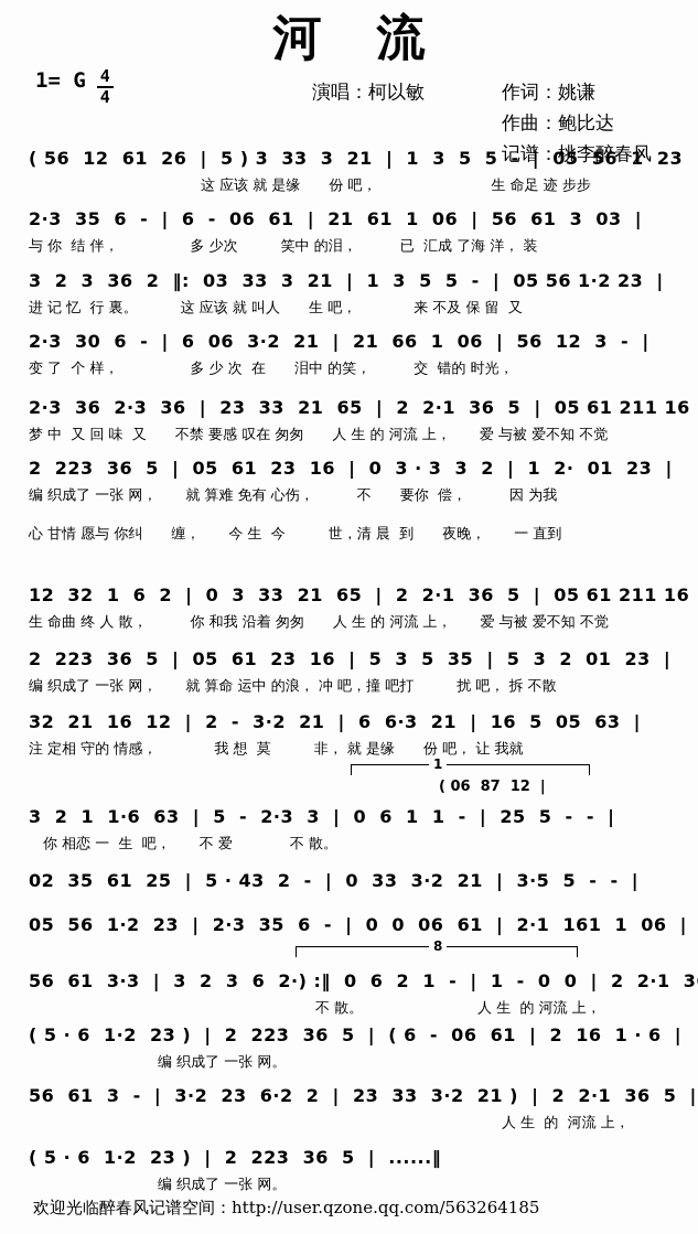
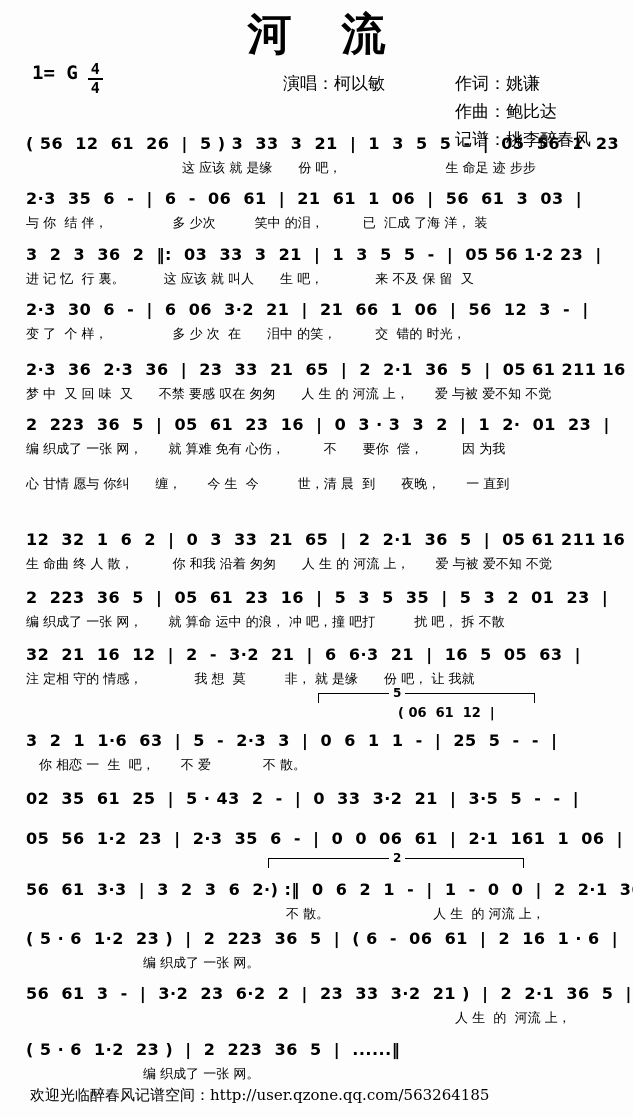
  河流
  1= G
  4
  4
  演唱：柯以敏
  作词：姚谦
  作曲：鲍比达
  记谱：桃李醉春风
  ( 56 12 61 26 | 5 ) 3 33 3 21 | 1 3 5 5 - | 05 56 1 23
  这 应该 就 是缘 份 吧， 生 命足 迹 步步
  2·3 35 6 - | 6 - 06 61 | 21 61 1 06 | 56 61 3 03 |
  与 你 结 伴， 多 少次 笑中 的泪， 已 汇成 了海 洋， 装
  3 2 3 36 2 ‖: 03 33 3 21 | 1 3 5 5 - | 05 56 1·2 23 |
  进 记 忆 行 裏。 这 应该 就 叫人 生 吧， 来 不及 保 留 又
  2·3 30 6 - | 6 06 3·2 21 | 21 66 1 06 | 56 12 3 - |
  变 了 个 样， 多 少 次 在 泪中 的笑， 交 错的 时光，
  2·3 36 2·3 36 | 23 33 21 65 | 2 2·1 36 5 | 05 61 211 16
  梦 中 又 回 味 又 不禁 要感 叹在 匆匆 人 生 的 河流 上， 爱 与被 爱不知 不觉
  2 223 36 5 | 05 61 23 16 | 0 3 · 3 3 2 | 1 2· 01 23 |
  编 织成了 一张 网， 就 算难 免有 心伤， 不 要你 偿， 因 为我
  心 甘情 愿与 你纠 缠， 今 生 今 世，清 晨 到 夜晚， 一 直到
  12 32 1 6 2 | 0 3 33 21 65 | 2 2·1 36 5 | 05 61 211 16
  生 命曲 终 人 散， 你 和我 沿着 匆匆 人 生 的 河流 上， 爱 与被 爱不知 不觉
  2 223 36 5 | 05 61 23 16 | 5 3 5 35 | 5 3 2 01 23 |
  编 织成了 一张 网， 就 算命 运中 的浪， 冲 吧，撞 吧打 扰 吧， 拆 不散
  32 21 16 12 | 2 - 3·2 21 | 6 6·3 21 | 16 5 05 63 |
  注 定相 守的 情感， 我 想 莫 非， 就 是缘 份 吧， 让 我就
- 1
+ 5
- ( 06 87 12 |
+ ( 06 61 12 |
  3 2 1 1·6 63 | 5 - 2·3 3 | 0 6 1 1 - | 25 5 - - |
  你 相恋 一 生 吧， 不 爱 不 散。
  02 35 61 25 | 5 · 43 2 - | 0 33 3·2 21 | 3·5 5 - - |
  05 56 1·2 23 | 2·3 35 6 - | 0 0 06 61 | 2·1 161 1 06 |
- 8
+ 2
  56 61 3·3 | 3 2 3 6 2·) :‖ 0 6 2 1 - | 1 - 0 0 | 2 2·1 3
  不 散。 人 生 的 河流 上，
  ( 5 · 6 1·2 23 ) | 2 223 36 5 | ( 6 - 06 61 | 2 16 1 · 6 |
  编 织成了 一张 网。
  56 61 3 - | 3·2 23 6·2 2 | 23 33 3·2 21 ) | 2 2·1 36 5 |
  人 生 的 河流 上，
  ( 5 · 6 1·2 23 ) | 2 223 36 5 | ......‖
  编 织成了 一张 网。
  欢迎光临醉春风记谱空间：http://user.qzone.qq.com/563264185
